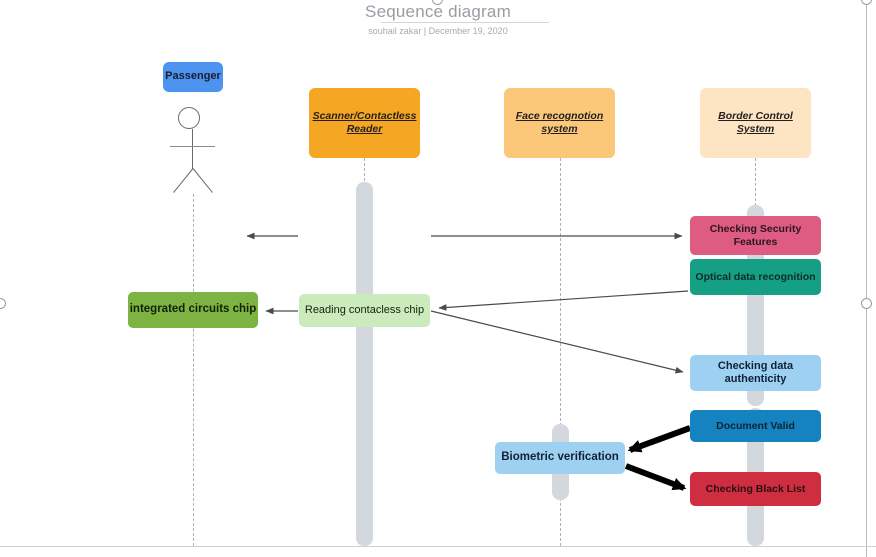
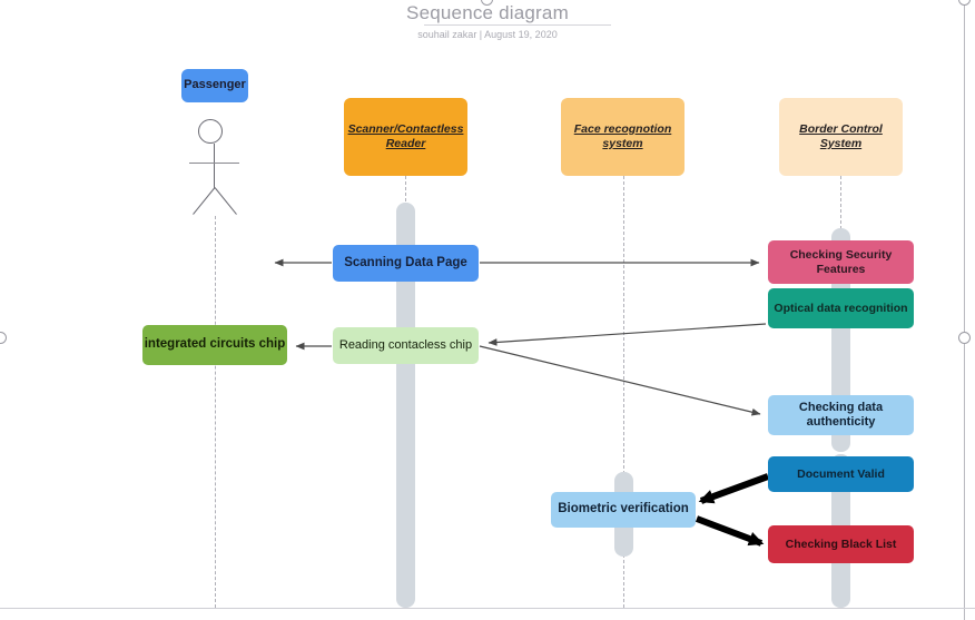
  Sequence diagram
- souhail zakar | December 19, 2020
+ souhail zakar | August 19, 2020
  Passenger
  Scanner/Contactless Reader
  Face recognotion system
  Border Control System
+ Scanning Data Page
  Checking Security Features
  Optical data recognition
  integrated circuits chip
  Reading contacless chip
  Checking data authenticity
  Document Valid
  Biometric verification
  Checking Black List
